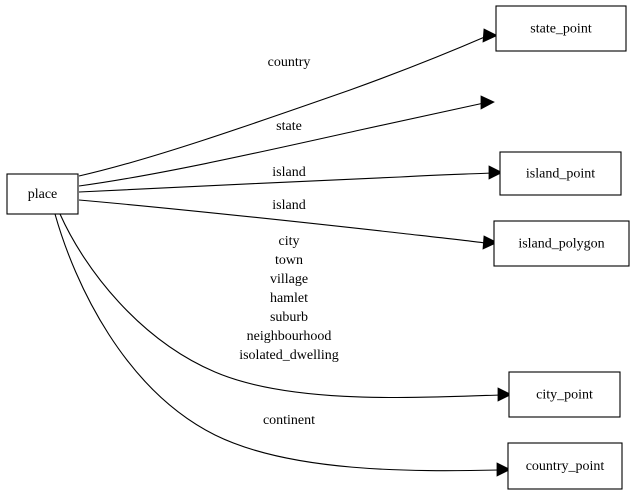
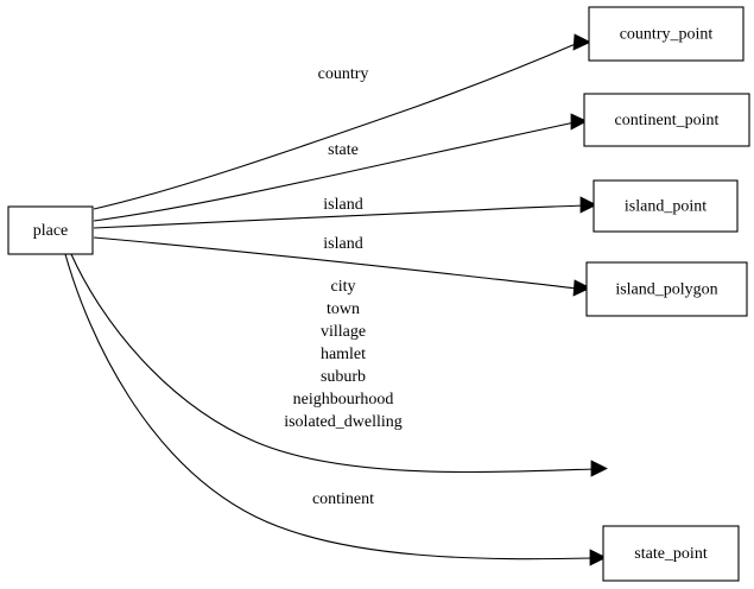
  place
- state_point
+ country_point
+ continent_point
  island_point
  island_polygon
- city_point
- country_point
+ state_point
  country
  state
  island
  island
  city
  town
  village
  hamlet
  suburb
  neighbourhood
  isolated_dwelling
  continent
